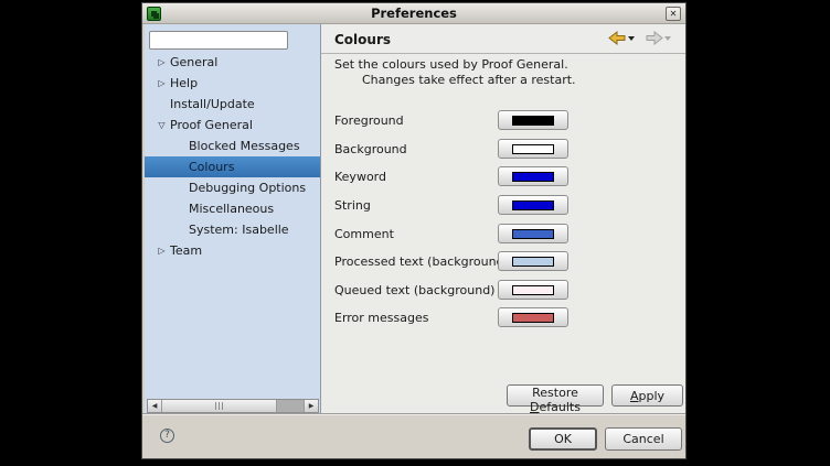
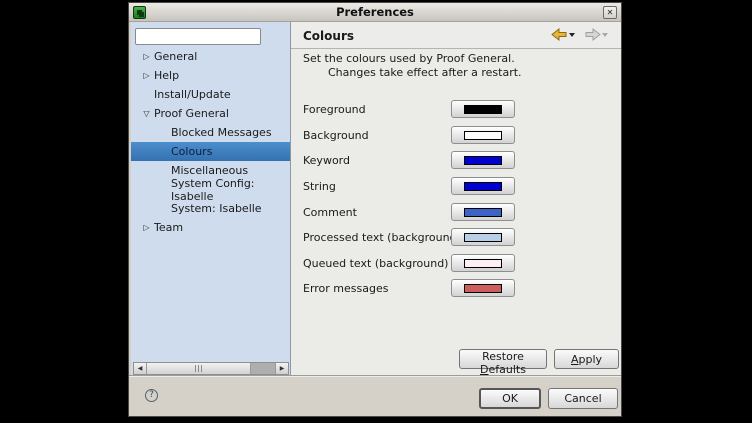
  Preferences
  ✕
  ▷
  General
  ▷
  Help
  Install/Update
  ▽
  Proof General
  Blocked Messages
  Colours
- Debugging Options
  Miscellaneous
+ System Config: Isabelle
  System: Isabelle
  ▷
  Team
  Colours
  Set the colours used by Proof General.
  Changes take effect after a restart.
  Foreground
  Background
  Keyword
  String
  Comment
  Processed text (backgroun
  Queued text (background)
  Error messages
  Restore Defaults
  Apply
  ?
  OK
  Cancel
